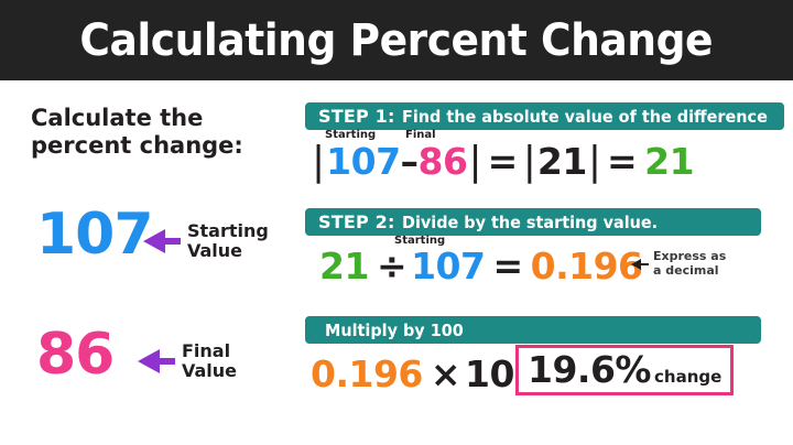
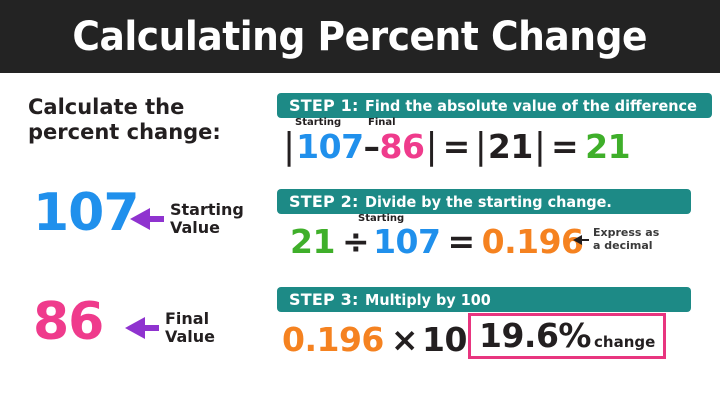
  Calculating Percent Change
  Calculate the
  percent change:
  107
  Starting
  Value
  86
  Final
  Value
  STEP 1:
  Find the absolute value of the difference
  Starting
  Final
  |
  107
  –
  86
  |
  =
  |
  21
  |
  =
  21
  STEP 2:
- Divide by the starting value.
+ Divide by the starting change.
  Starting
  21
  ÷
  107
  =
  0.196
  Express as
  a decimal
+ STEP 3:
  Multiply by 100
  0.196
  ×
  19.6%
  change
